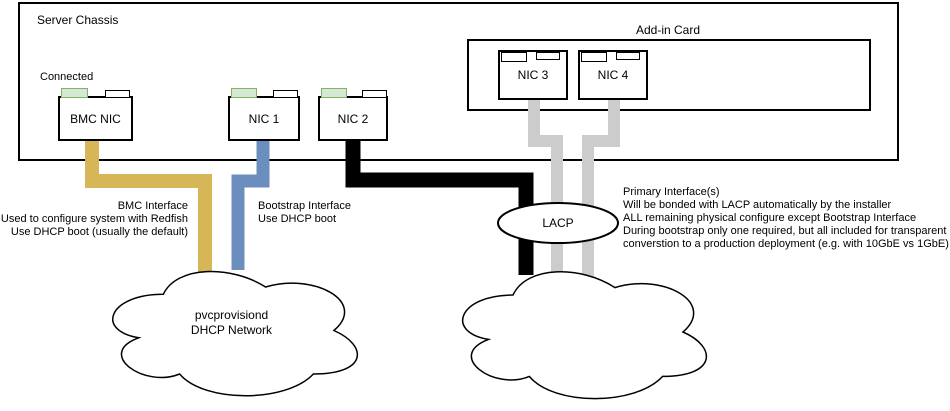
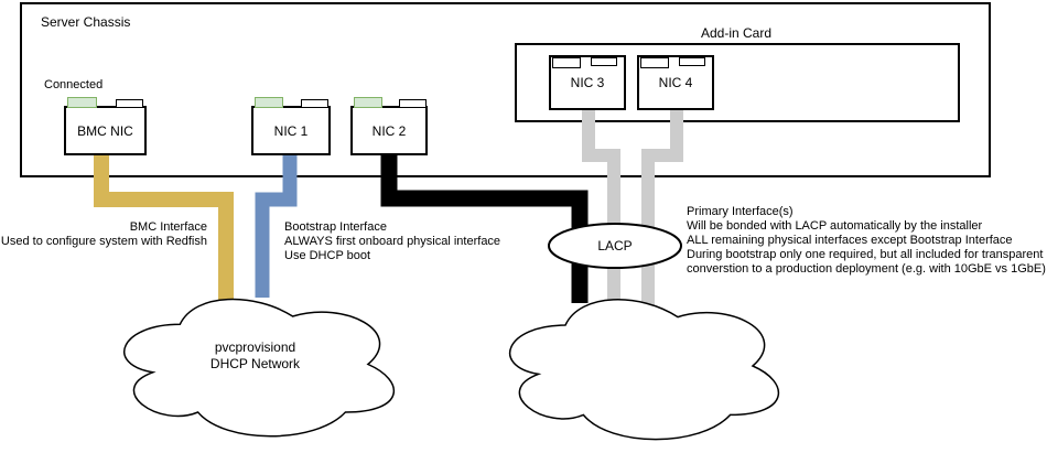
  Server Chassis
  Add-in Card
  Connected
  BMC NIC
  NIC 1
  NIC 2
  NIC 3
  NIC 4
  LACP
  BMC Interface
  Used to configure system with Redfish
- Use DHCP boot (usually the default)
  Bootstrap Interface
+ ALWAYS first onboard physical interface
  Use DHCP boot
  Primary Interface(s)
  Will be bonded with LACP automatically by the installer
- ALL remaining physical configure except Bootstrap Interface
+ ALL remaining physical interfaces except Bootstrap Interface
  During bootstrap only one required, but all included for transparent
  converstion to a production deployment (e.g. with 10GbE vs 1GbE)
  pvcprovisiond
  DHCP Network
